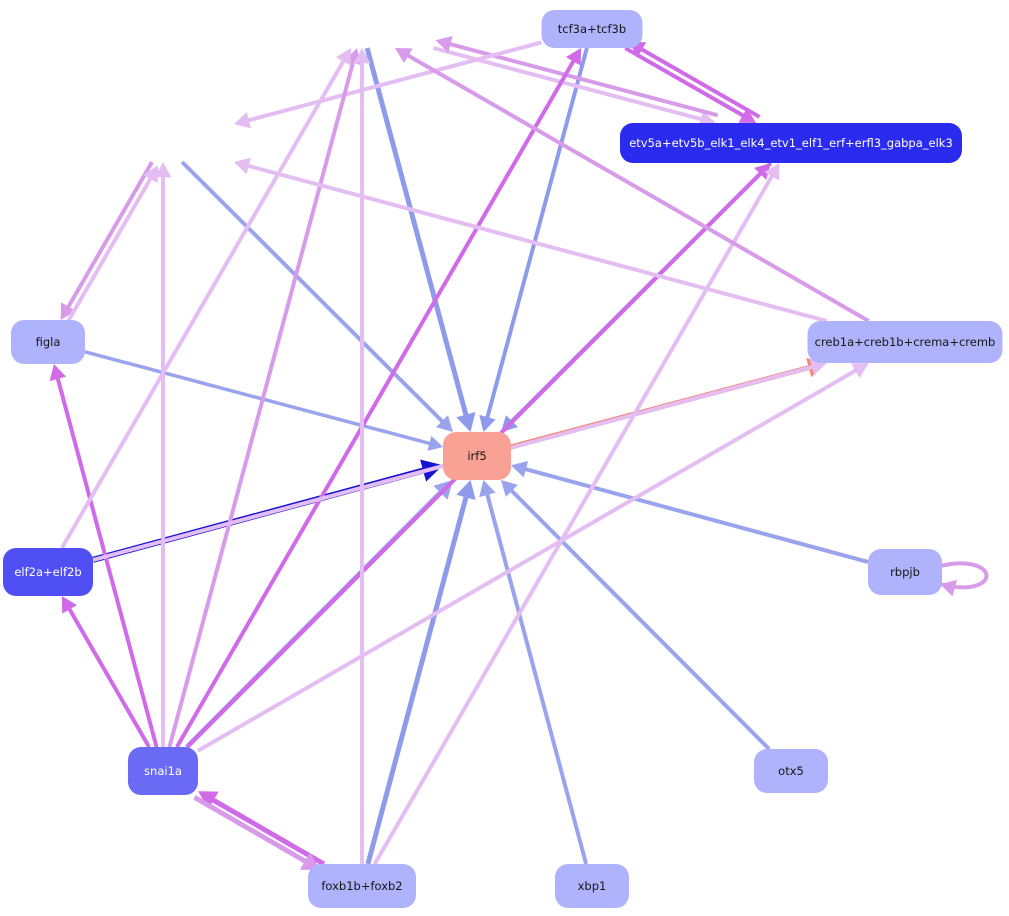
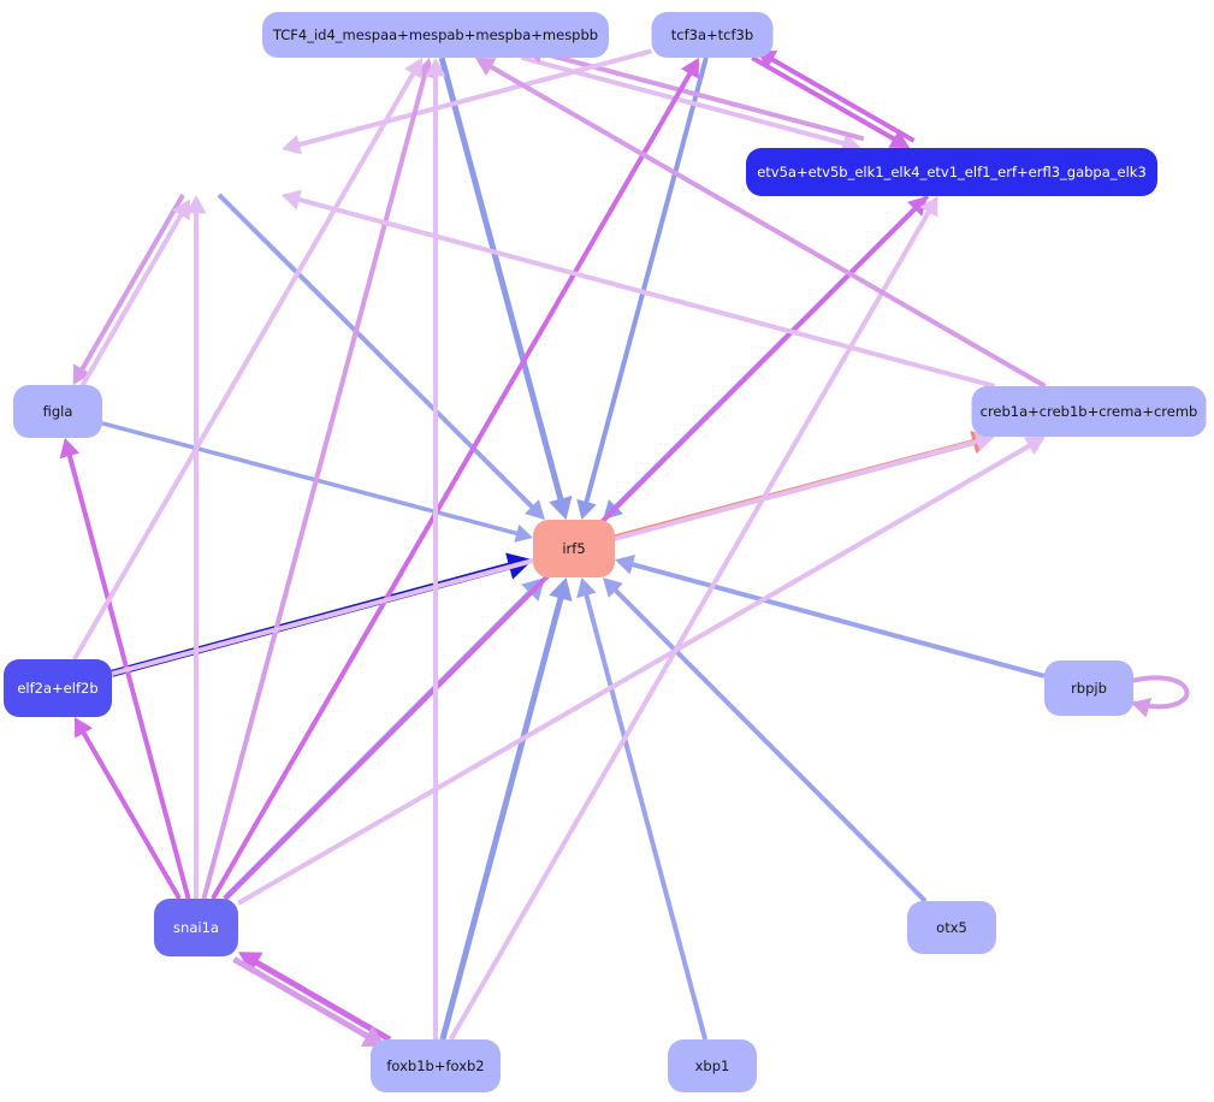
+ TCF4_id4_mespaa+mespab+mespba+mespbb
  tcf3a+tcf3b
  etv5a+etv5b_elk1_elk4_etv1_elf1_erf+erfl3_gabpa_elk3
  figla
  creb1a+creb1b+crema+cremb
  irf5
  elf2a+elf2b
  rbpjb
  snai1a
  otx5
  foxb1b+foxb2
  xbp1
